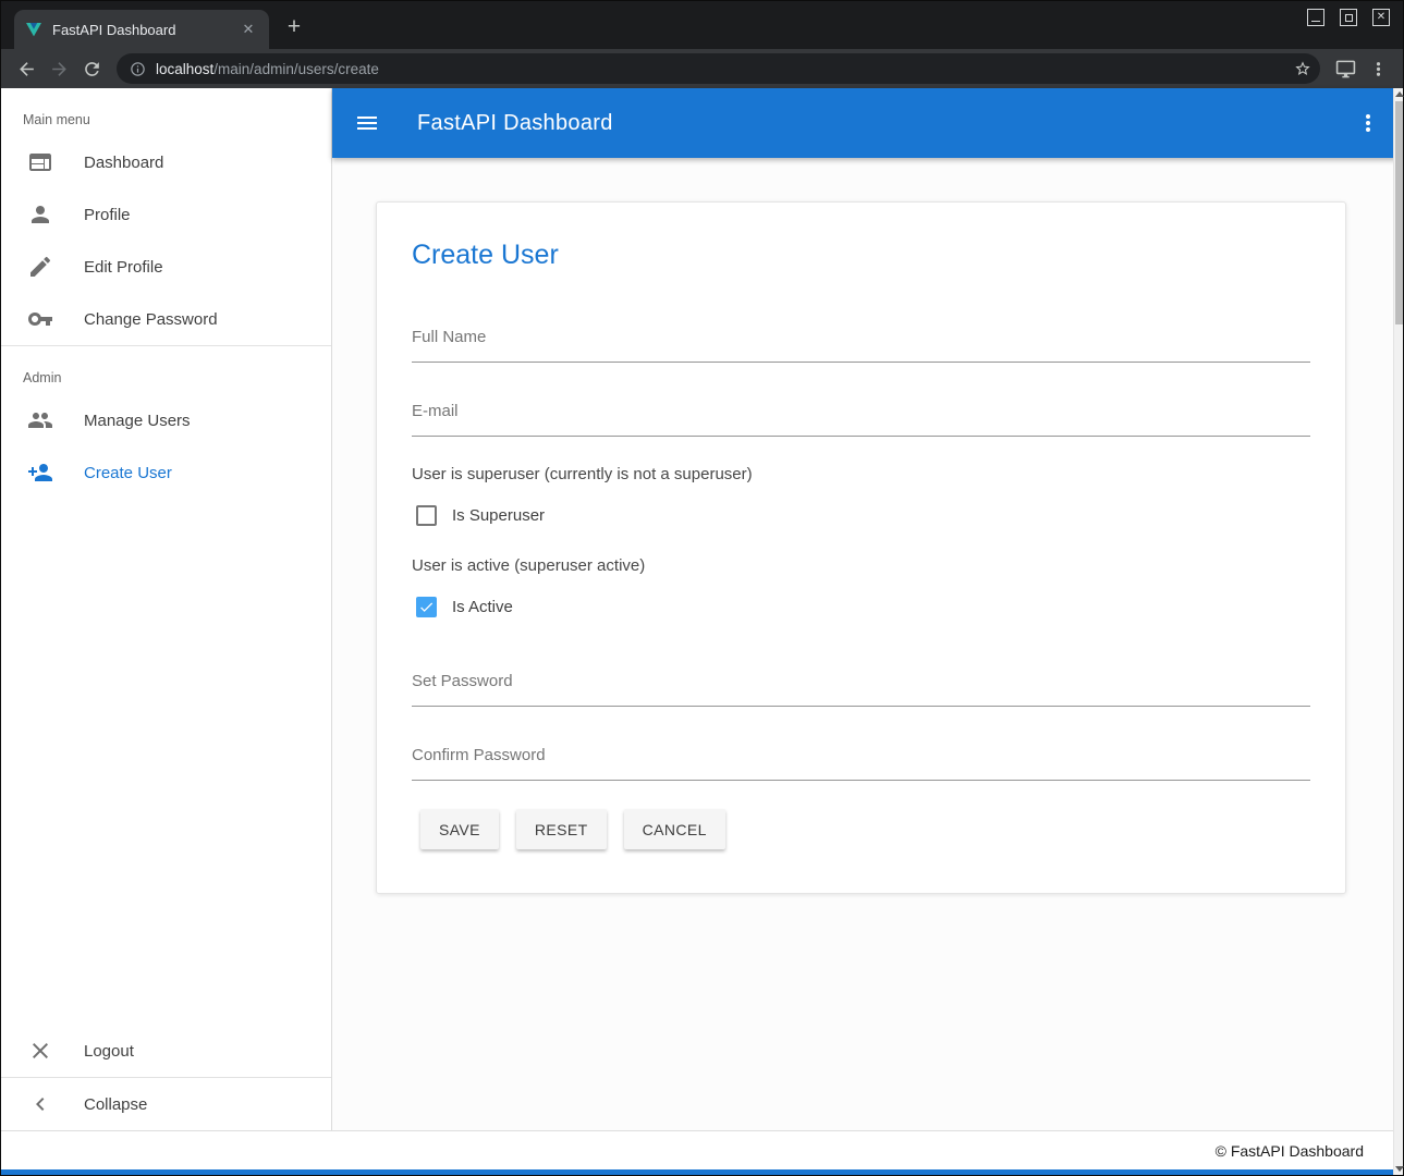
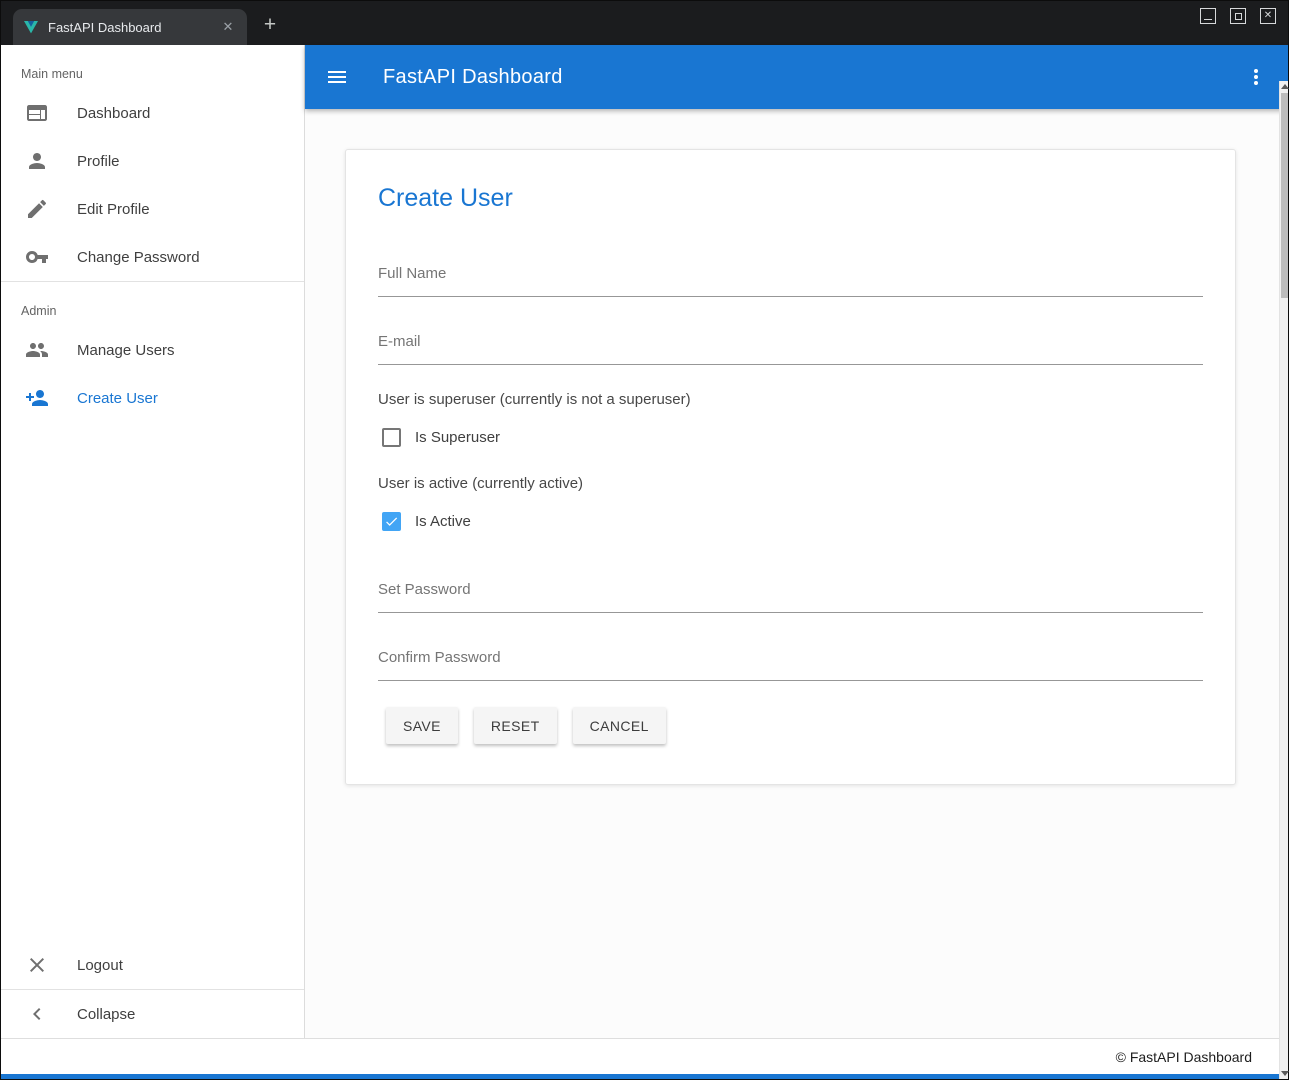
  FastAPI Dashboard
  ✕
  +
  ✕
- localhost/main/admin/users/create
  Main menu
  Dashboard
  Profile
  Edit Profile
  Change Password
  Admin
  Manage Users
  Create User
  Logout
  Collapse
  FastAPI Dashboard
  Create User
  Full Name
  E-mail
  User is superuser (currently is not a superuser)
  Is Superuser
- User is active (superuser active)
+ User is active (currently active)
  Is Active
  Set Password
  Confirm Password
  SAVE
  RESET
  CANCEL
  © FastAPI Dashboard
